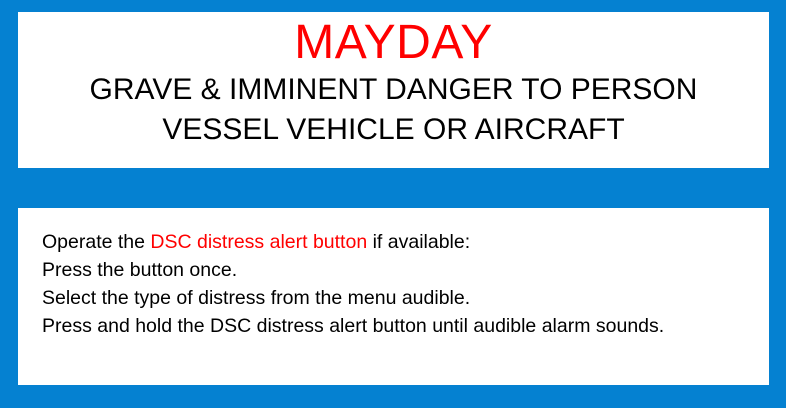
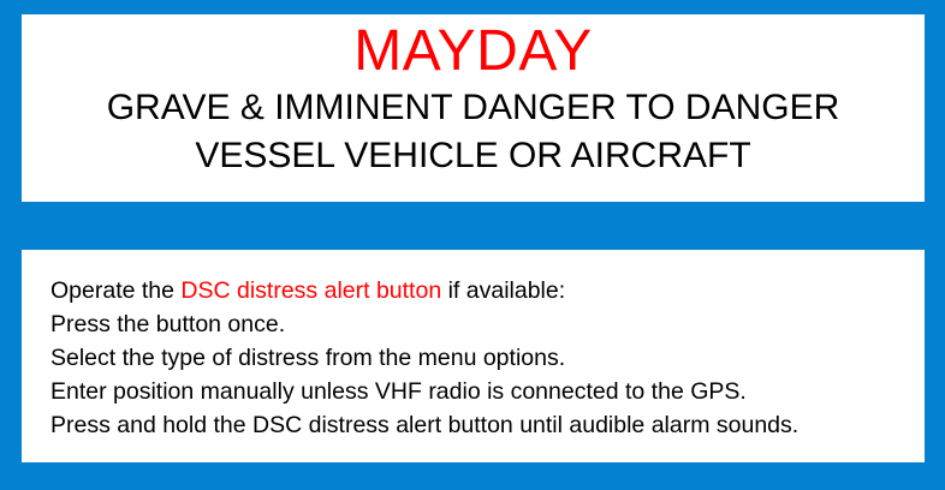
  MAYDAY
- GRAVE & IMMINENT DANGER TO PERSON
+ GRAVE & IMMINENT DANGER TO DANGER
  VESSEL VEHICLE OR AIRCRAFT
  Operate the DSC distress alert button if available:
  Press the button once.
- Select the type of distress from the menu audible.
+ Select the type of distress from the menu options.
+ Enter position manually unless VHF radio is connected to the GPS.
  Press and hold the DSC distress alert button until audible alarm sounds.
